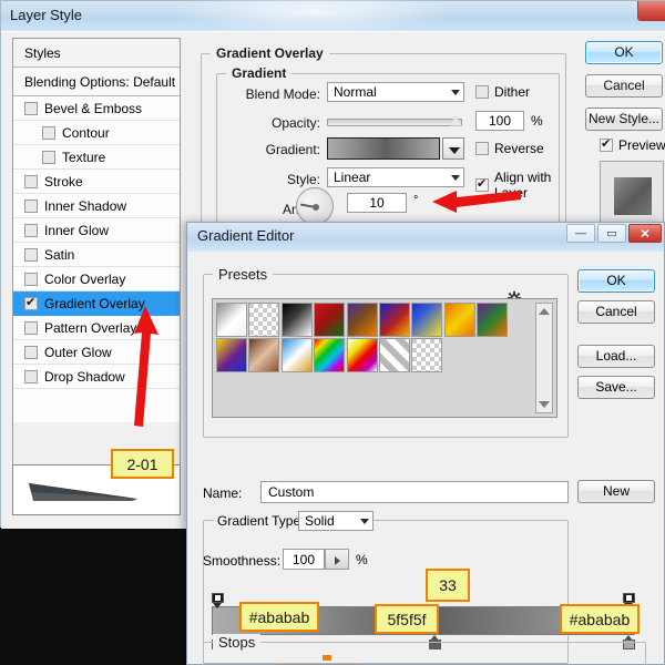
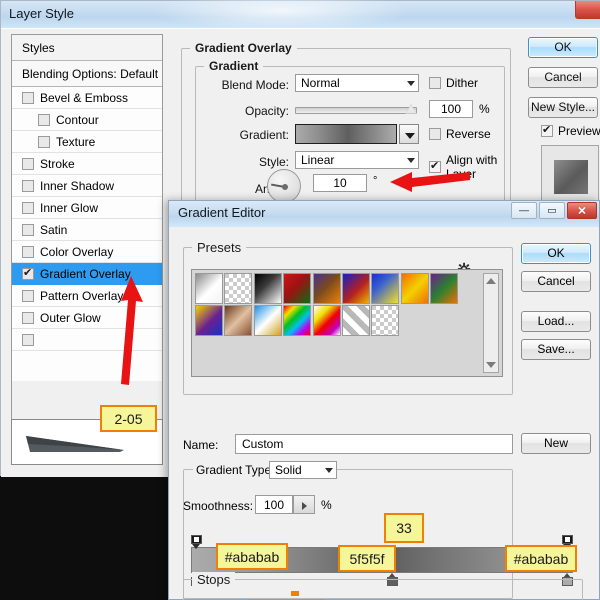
  Layer Style
  Styles
  Blending Options: Default
  Bevel & Emboss
  Contour
  Texture
  Stroke
  Inner Shadow
  Inner Glow
  Satin
  Color Overlay
  Gradient Overlay
  Pattern Overlay
  Outer Glow
- Drop Shadow
  Gradient Overlay
  Gradient
  Blend Mode:
  Normal
  Dither
  Opacity:
  100
  %
  Gradient:
  Reverse
  Style:
  Linear
  Align with Lr
  10
  °
  OK
  Cancel
  New Style...
  Preview
  Gradient Editor
  —
  ▭
  ✕
  Presets
  Name:
  Custom
  Gradient Type
  Solid
  Smoothness:
  100
  %
  Stops
  OK
  Cancel
  Load...
  Save...
  New
- 2-01
+ 2-05
  33
  #ababab
  5f5f5f
  #ababab
